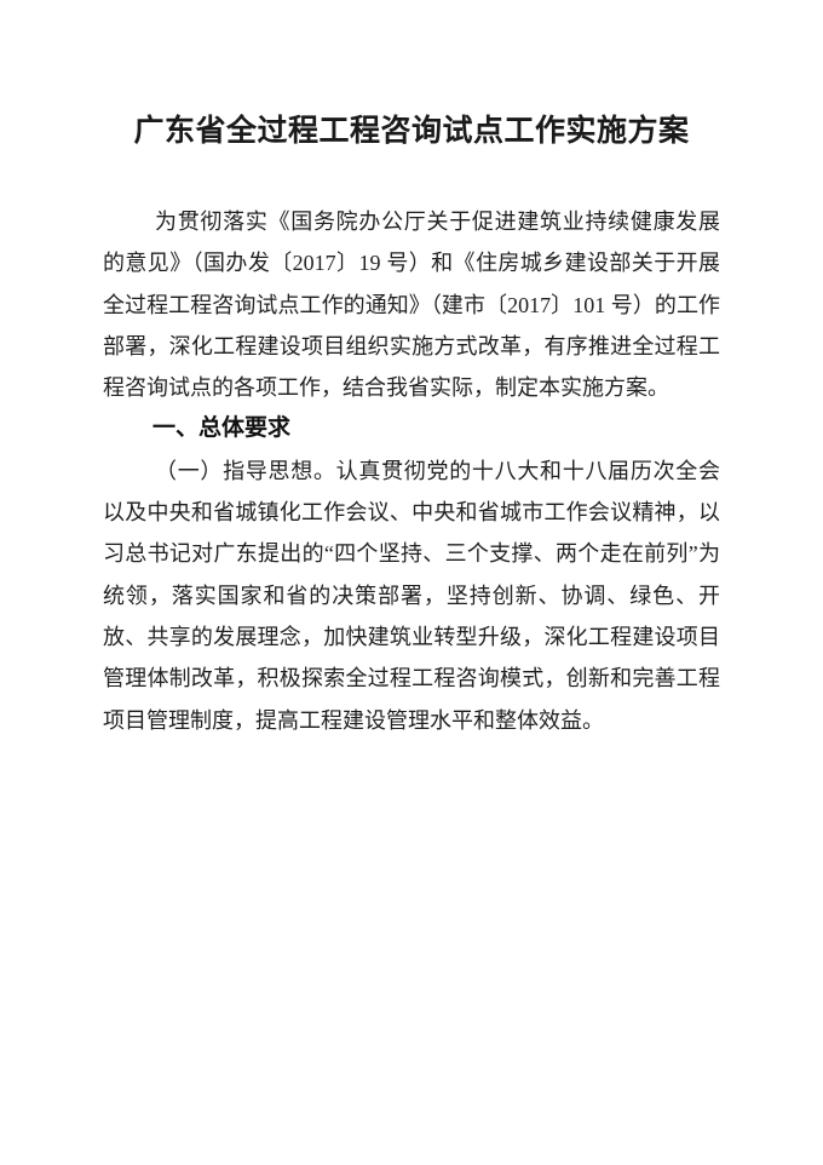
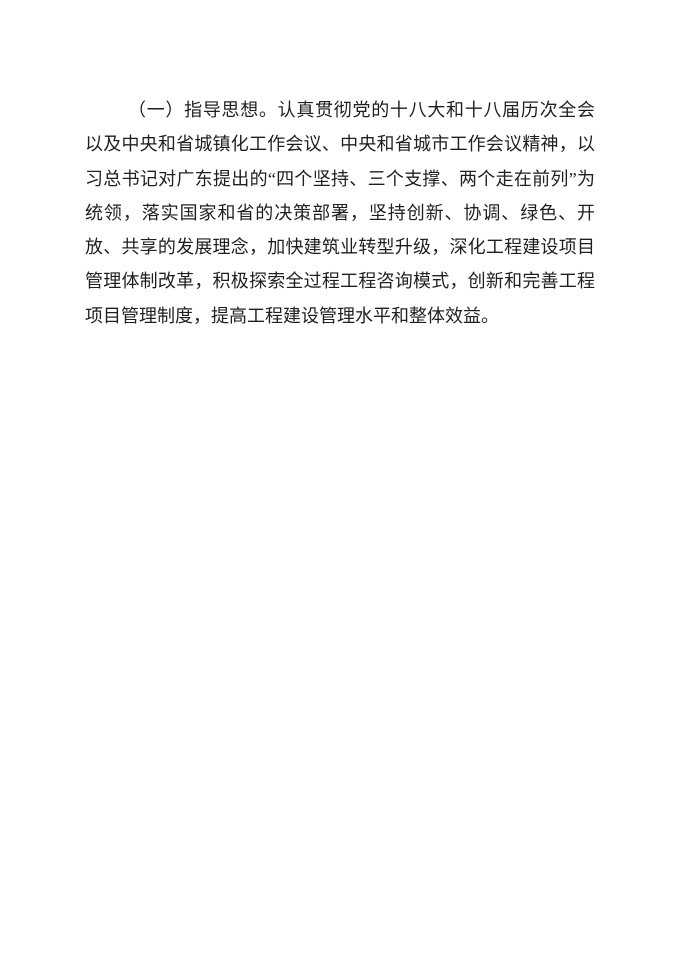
- 广东省全过程工程咨询试点工作实施方案
- 为贯彻落实《国务院办公厅关于促进建筑业持续健康发展的意见》（国办发〔2017〕19 号）和《住房城乡建设部关于开展全过程工程咨询试点工作的通知》（建市〔2017〕101 号）的工作部署，深化工程建设项目组织实施方式改革，有序推进全过程工程咨询试点的各项工作，结合我省实际，制定本实施方案。
- 一、总体要求
  （一）指导思想。认真贯彻党的十八大和十八届历次全会以及中央和省城镇化工作会议、中央和省城市工作会议精神，以习总书记对广东提出的“四个坚持、三个支撑、两个走在前列”为统领，落实国家和省的决策部署，坚持创新、协调、绿色、开放、共享的发展理念，加快建筑业转型升级，深化工程建设项目管理体制改革，积极探索全过程工程咨询模式，创新和完善工程项目管理制度，提高工程建设管理水平和整体效益。
